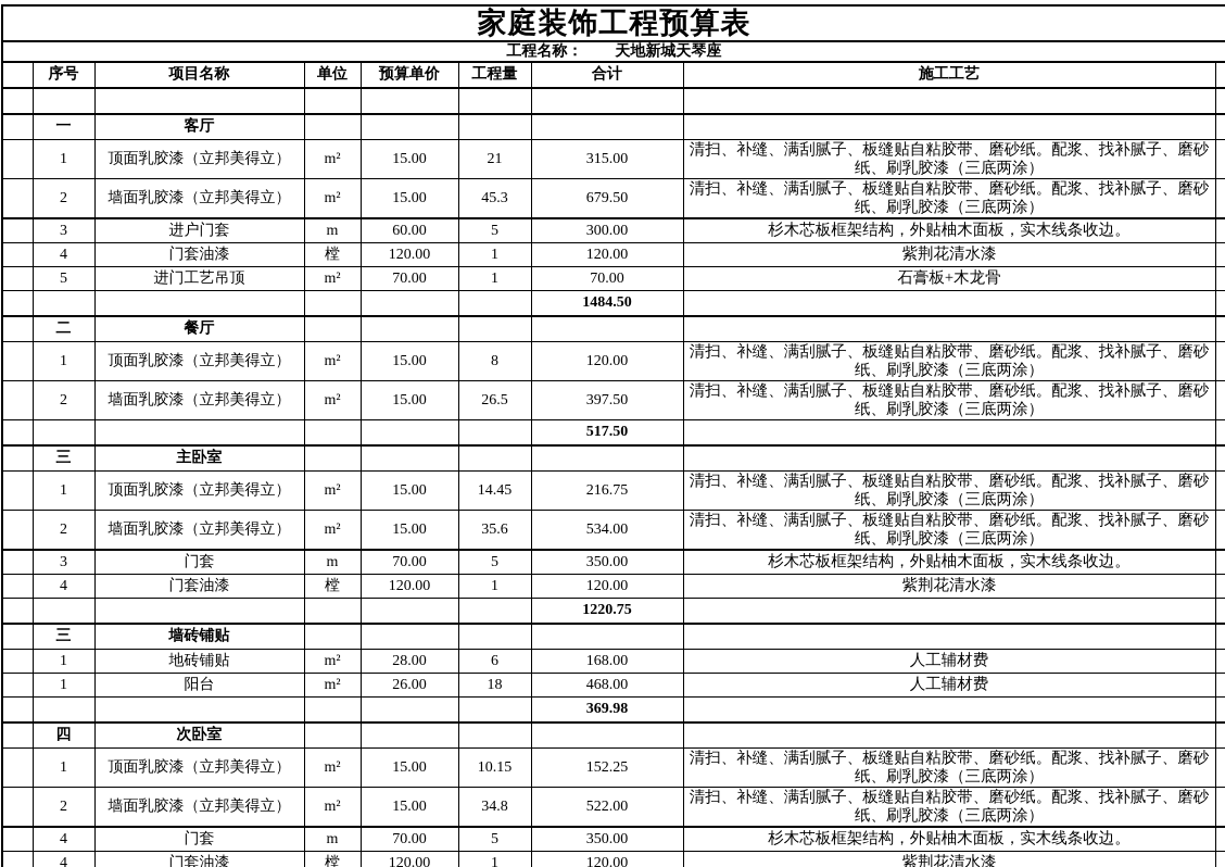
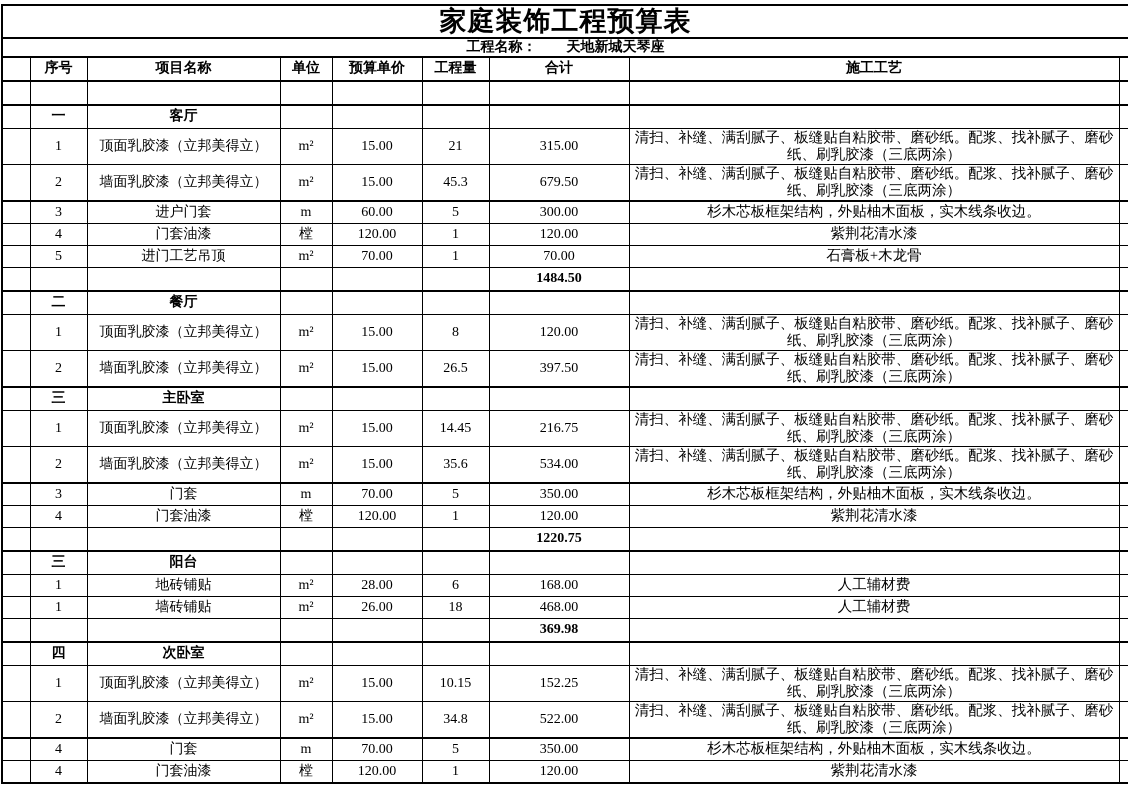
  家庭装饰工程预算表
  工程名称： 天地新城天琴座
  	序号	项目名称	单位	预算单价	工程量	合计	施工工艺
  	一	客厅
  	1	顶面乳胶漆（立邦美得立）	m²	15.00	21	315.00	清扫、补缝、满刮腻子、板缝贴自粘胶带、磨砂纸。配浆、找补腻子、磨砂纸、刷乳胶漆（三底两涂）
  	2	墙面乳胶漆（立邦美得立）	m²	15.00	45.3	679.50	清扫、补缝、满刮腻子、板缝贴自粘胶带、磨砂纸。配浆、找补腻子、磨砂纸、刷乳胶漆（三底两涂）
  	3	进户门套	m	60.00	5	300.00	杉木芯板框架结构，外贴柚木面板，实木线条收边。
  	4	门套油漆	樘	120.00	1	120.00	紫荆花清水漆
  	5	进门工艺吊顶	m²	70.00	1	70.00	石膏板+木龙骨
  						1484.50
  	二	餐厅
  	1	顶面乳胶漆（立邦美得立）	m²	15.00	8	120.00	清扫、补缝、满刮腻子、板缝贴自粘胶带、磨砂纸。配浆、找补腻子、磨砂纸、刷乳胶漆（三底两涂）
  	2	墙面乳胶漆（立邦美得立）	m²	15.00	26.5	397.50	清扫、补缝、满刮腻子、板缝贴自粘胶带、磨砂纸。配浆、找补腻子、磨砂纸、刷乳胶漆（三底两涂）
- 						517.50
  	三	主卧室
  	1	顶面乳胶漆（立邦美得立）	m²	15.00	14.45	216.75	清扫、补缝、满刮腻子、板缝贴自粘胶带、磨砂纸。配浆、找补腻子、磨砂纸、刷乳胶漆（三底两涂）
  	2	墙面乳胶漆（立邦美得立）	m²	15.00	35.6	534.00	清扫、补缝、满刮腻子、板缝贴自粘胶带、磨砂纸。配浆、找补腻子、磨砂纸、刷乳胶漆（三底两涂）
  	3	门套	m	70.00	5	350.00	杉木芯板框架结构，外贴柚木面板，实木线条收边。
  	4	门套油漆	樘	120.00	1	120.00	紫荆花清水漆
  						1220.75
- 	三	墙砖铺贴
+ 	三	阳台
  	1	地砖铺贴	m²	28.00	6	168.00	人工辅材费
- 	1	阳台	m²	26.00	18	468.00	人工辅材费
+ 	1	墙砖铺贴	m²	26.00	18	468.00	人工辅材费
  						369.98
  	四	次卧室
  	1	顶面乳胶漆（立邦美得立）	m²	15.00	10.15	152.25	清扫、补缝、满刮腻子、板缝贴自粘胶带、磨砂纸。配浆、找补腻子、磨砂纸、刷乳胶漆（三底两涂）
  	2	墙面乳胶漆（立邦美得立）	m²	15.00	34.8	522.00	清扫、补缝、满刮腻子、板缝贴自粘胶带、磨砂纸。配浆、找补腻子、磨砂纸、刷乳胶漆（三底两涂）
  	4	门套	m	70.00	5	350.00	杉木芯板框架结构，外贴柚木面板，实木线条收边。
  	4	门套油漆	樘	120.00	1	120.00	紫荆花清水漆
